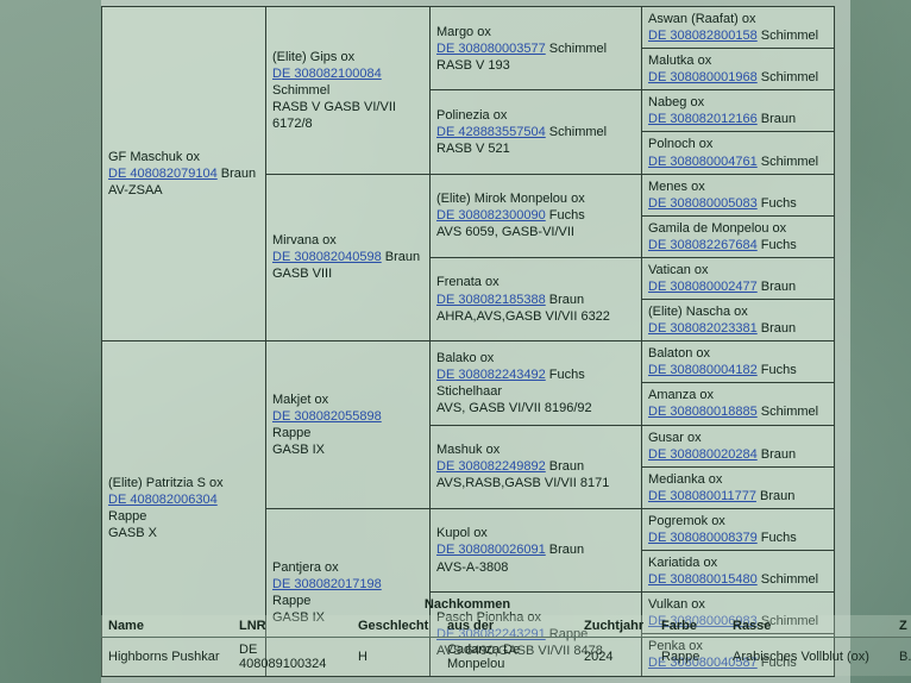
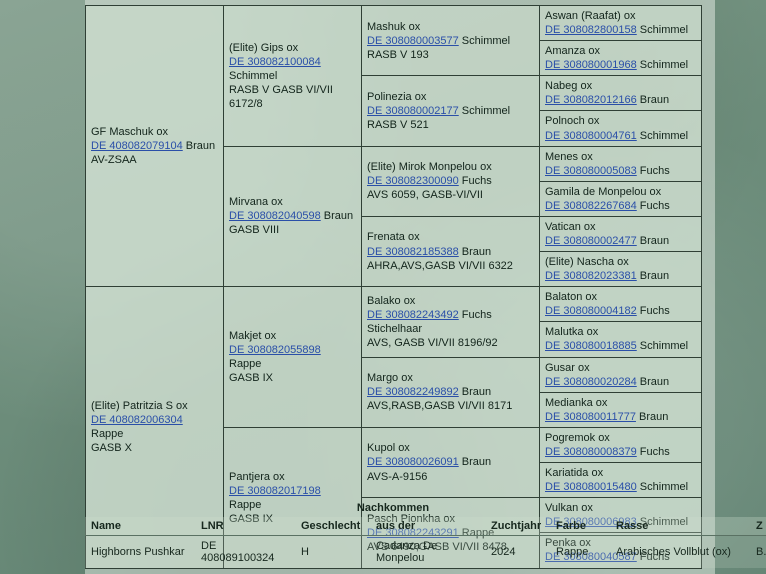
- GF Maschuk ox DE 408082079104 Braun AV-ZSAA	(Elite) Gips ox DE 308082100084 Schimmel RASB V GASB VI/VII 6172/8	Margo ox DE 308080003577 Schimmel RASB V 193	Aswan (Raafat) ox DE 308082800158 Schimmel
+ GF Maschuk ox DE 408082079104 Braun AV-ZSAA	(Elite) Gips ox DE 308082100084 Schimmel RASB V GASB VI/VII 6172/8	Mashuk ox DE 308080003577 Schimmel RASB V 193	Aswan (Raafat) ox DE 308082800158 Schimmel
- Malutka ox DE 308080001968 Schimmel
+ Amanza ox DE 308080001968 Schimmel
- Polinezia ox DE 428883557504 Schimmel RASB V 521	Nabeg ox DE 308082012166 Braun
+ Polinezia ox DE 308080002177 Schimmel RASB V 521	Nabeg ox DE 308082012166 Braun
  Polnoch ox DE 308080004761 Schimmel
  Mirvana ox DE 308082040598 Braun GASB VIII	(Elite) Mirok Monpelou ox DE 308082300090 Fuchs AVS 6059, GASB-VI/VII	Menes ox DE 308080005083 Fuchs
  Gamila de Monpelou ox DE 308082267684 Fuchs
  Frenata ox DE 308082185388 Braun AHRA,AVS,GASB VI/VII 6322	Vatican ox DE 308080002477 Braun
  (Elite) Nascha ox DE 308082023381 Braun
  (Elite) Patritzia S ox DE 408082006304 Rappe GASB X	Makjet ox DE 308082055898 Rappe GASB IX	Balako ox DE 308082243492 Fuchs Stichelhaar AVS, GASB VI/VII 8196/92	Balaton ox DE 308080004182 Fuchs
- Amanza ox DE 308080018885 Schimmel
+ Malutka ox DE 308080018885 Schimmel
- Mashuk ox DE 308082249892 Braun AVS,RASB,GASB VI/VII 8171	Gusar ox DE 308080020284 Braun
+ Margo ox DE 308082249892 Braun AVS,RASB,GASB VI/VII 8171	Gusar ox DE 308080020284 Braun
  Medianka ox DE 308080011777 Braun
- Pantjera ox DE 308082017198 Rappe GASB IX	Kupol ox DE 308080026091 Braun AVS-A-3808	Pogremok ox DE 308080008379 Fuchs
+ Pantjera ox DE 308082017198 Rappe GASB IX	Kupol ox DE 308080026091 Braun AVS-A-9156	Pogremok ox DE 308080008379 Fuchs
  Kariatida ox DE 308080015480 Schimmel
  Pasch Pionkha ox DE 308082243291 Rappe AVS 6490,GASB VI/VII 8478	Vulkan ox DE 308080006983 Schimmel
  Penka ox DE 308080040587 Fuchs
  Nachkommen
  Name	LNR	Geschlecht	aus der	Zuchtjahr	Farbe	Rasse	Z
  Highborns Pushkar	DE 408089100324	H	Cadanza De Monpelou	2024	Rappe	Arabisches Vollblut (ox)	B.
